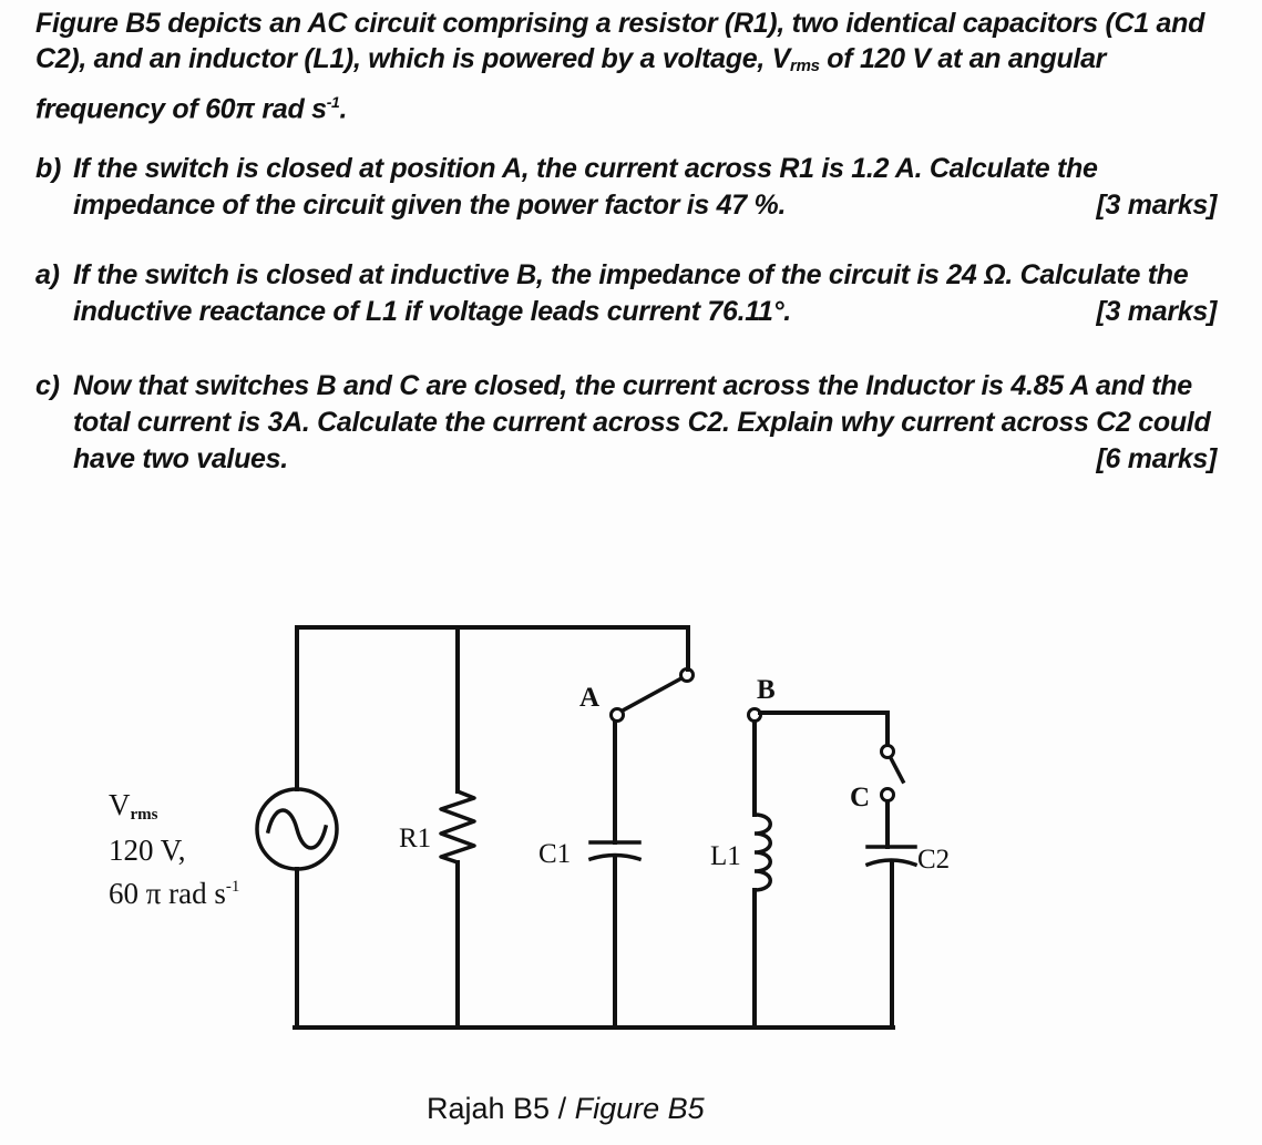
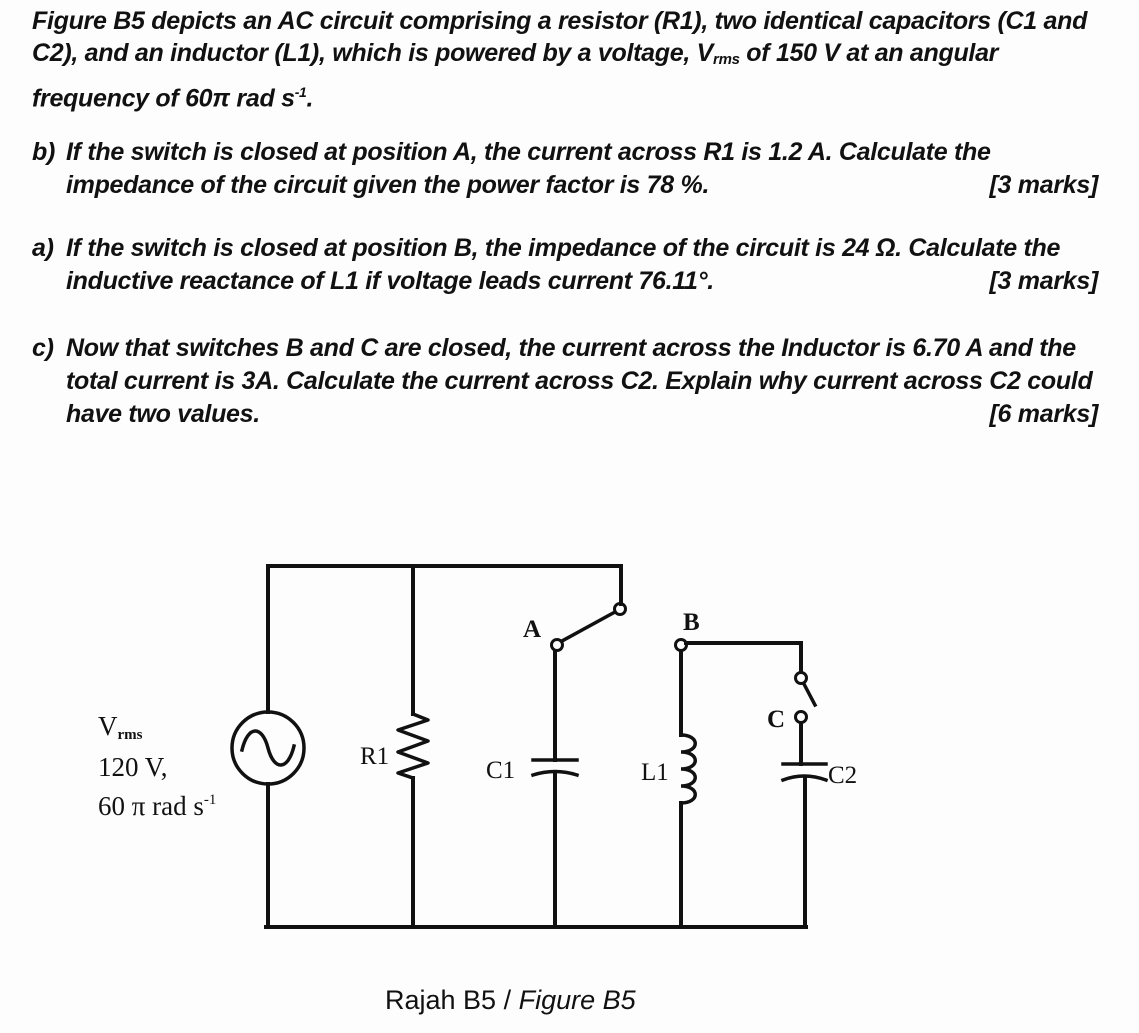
- Figure B5 depicts an AC circuit comprising a resistor (R1), two identical capacitors (C1 and C2), and an inductor (L1), which is powered by a voltage, Vrms of 120 V at an angular frequency of 60π rad s-1.
+ Figure B5 depicts an AC circuit comprising a resistor (R1), two identical capacitors (C1 and C2), and an inductor (L1), which is powered by a voltage, Vrms of 150 V at an angular frequency of 60π rad s-1.
  b)
- If the switch is closed at position A, the current across R1 is 1.2 A. Calculate the impedance of the circuit given the power factor is 47 %.
+ If the switch is closed at position A, the current across R1 is 1.2 A. Calculate the impedance of the circuit given the power factor is 78 %.
  [3 marks]
  a)
- If the switch is closed at inductive B, the impedance of the circuit is 24 Ω. Calculate the inductive reactance of L1 if voltage leads current 76.11°.
+ If the switch is closed at position B, the impedance of the circuit is 24 Ω. Calculate the inductive reactance of L1 if voltage leads current 76.11°.
  [3 marks]
  c)
- Now that switches B and C are closed, the current across the Inductor is 4.85 A and the total current is 3A. Calculate the current across C2. Explain why current across C2 could have two values.
+ Now that switches B and C are closed, the current across the Inductor is 6.70 A and the total current is 3A. Calculate the current across C2. Explain why current across C2 could have two values.
  [6 marks]
  Vrms
  120 V,
  60 π rad s-1
  R1
  C1
  L1
  C2
  A
  B
  C
  Rajah B5 / Figure B5
